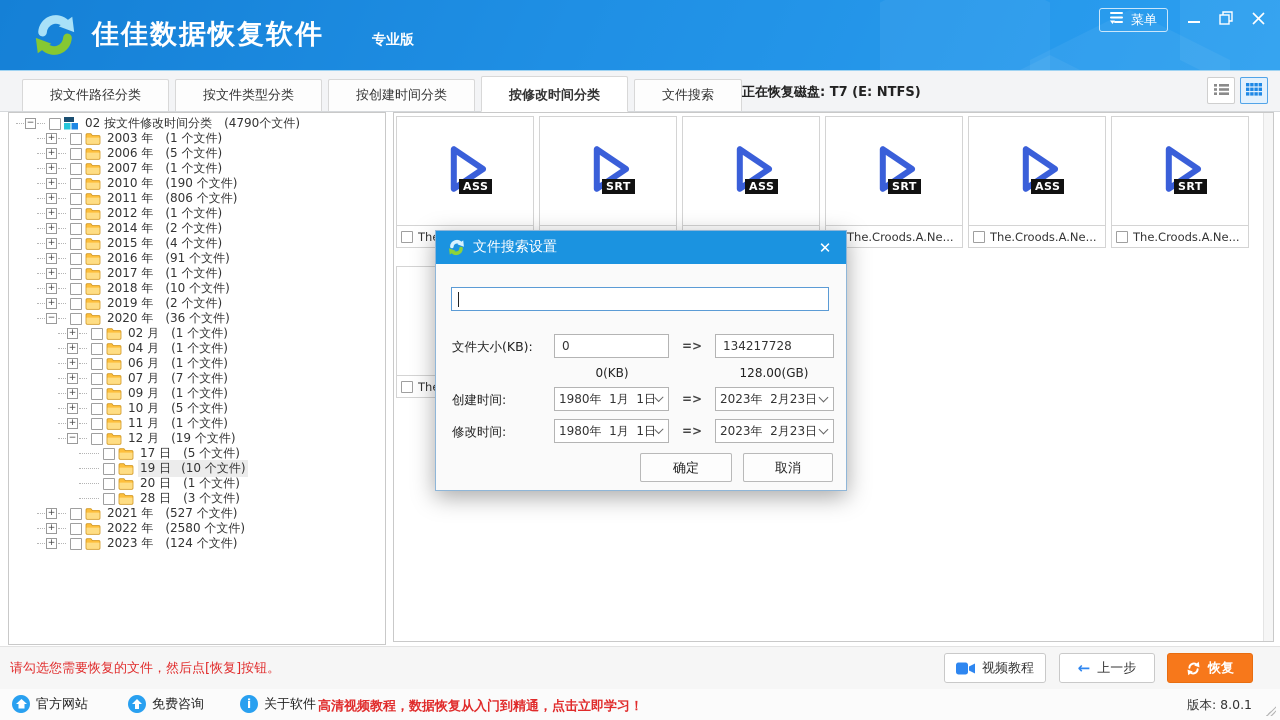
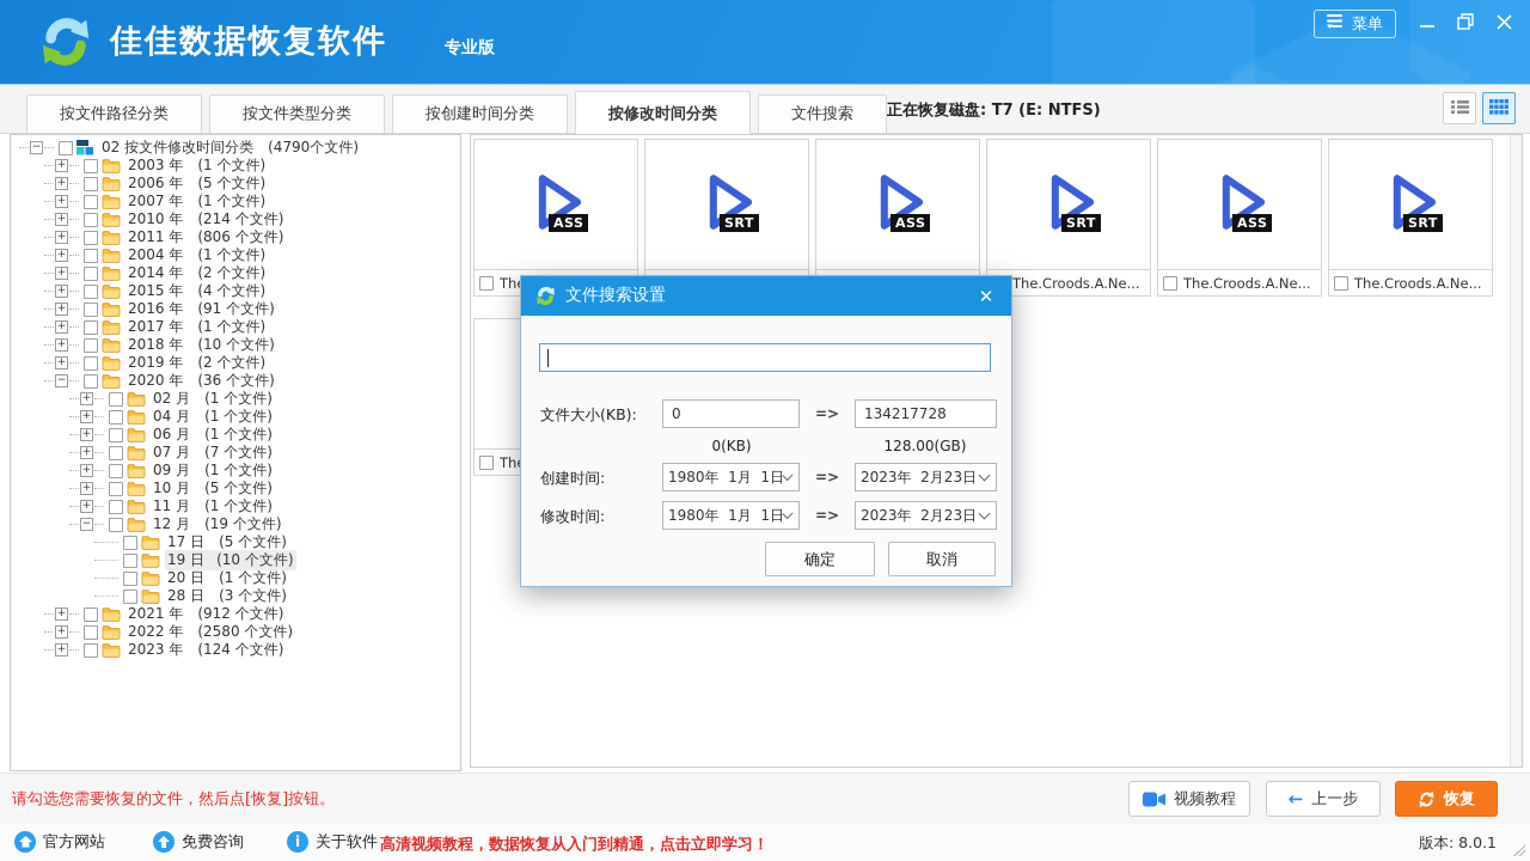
  佳佳数据恢复软件
  专业版
  菜单
  按文件路径分类
  按文件类型分类
  按创建时间分类
  按修改时间分类
  文件搜索
  正在恢复磁盘: T7 (E: NTFS)
  −
  02 按文件修改时间分类
  (4790个文件)
  +
  2003 年
  (1 个文件)
  +
  2006 年
  (5 个文件)
  +
  2007 年
  (1 个文件)
  +
  2010 年
- (190 个文件)
+ (214 个文件)
  +
  2011 年
  (806 个文件)
  +
- 2012 年
+ 2004 年
  (1 个文件)
  +
  2014 年
  (2 个文件)
  +
  2015 年
  (4 个文件)
  +
  2016 年
  (91 个文件)
  +
  2017 年
  (1 个文件)
  +
  2018 年
  (10 个文件)
  +
  2019 年
  (2 个文件)
  −
  2020 年
  (36 个文件)
  +
  02 月
  (1 个文件)
  +
  04 月
  (1 个文件)
  +
  06 月
  (1 个文件)
  +
  07 月
  (7 个文件)
  +
  09 月
  (1 个文件)
  +
  10 月
  (5 个文件)
  +
  11 月
  (1 个文件)
  −
  12 月
  (19 个文件)
  17 日
  (5 个文件)
  19 日 (10 个文件)
  20 日
  (1 个文件)
  28 日
  (3 个文件)
  +
  2021 年
- (527 个文件)
+ (912 个文件)
  +
  2022 年
  (2580 个文件)
  +
  2023 年
  (124 个文件)
  ASS
  SRT
  ASS
  SRT
  The.Croods.A.Ne...
  ASS
  The.Croods.A.Ne...
  SRT
  The.Croods.A.Ne...
  文件搜索设置
  ✕
  文件大小(KB):
  0
  =>
  134217728
  0(KB)
  128.00(GB)
  创建时间:
  1980年 1月 1日
  =>
  2023年 2月23日
  修改时间:
  1980年 1月 1日
  =>
  2023年 2月23日
  确定
  取消
  请勾选您需要恢复的文件，然后点[恢复]按钮。
  视频教程
  ←
  上一步
  恢复
  官方网站
  免费咨询
  i
  关于软件
  高清视频教程，数据恢复从入门到精通，点击立即学习！
  版本: 8.0.1
